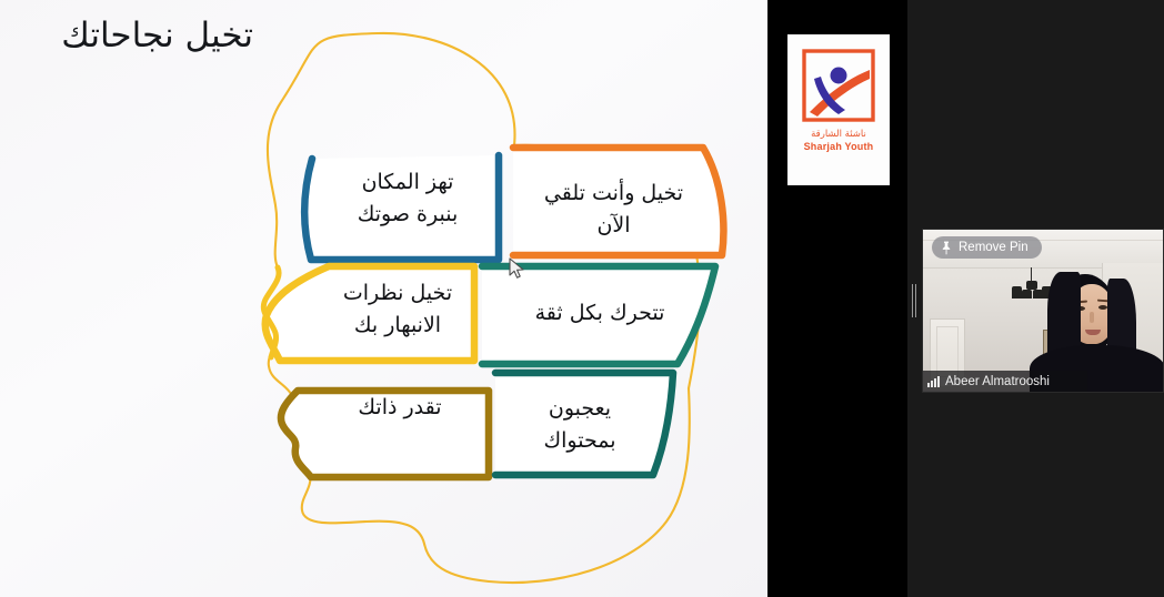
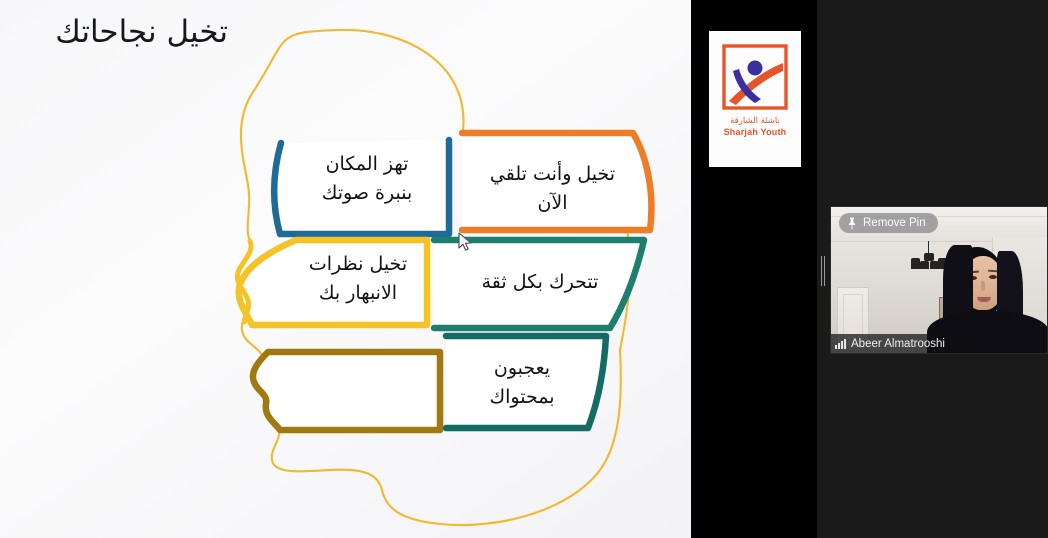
  تخيل نجاحاتك
  تهز المكان
  بنبرة صوتك
  تخيل وأنت تلقي
  الآن
  تخيل نظرات
  الانبهار بك
  تتحرك بكل ثقة
- تقدر ذاتك
  يعجبون
  بمحتواك
  ناشئة الشارقة
  Sharjah Youth
  Remove Pin
  Abeer Almatrooshi
